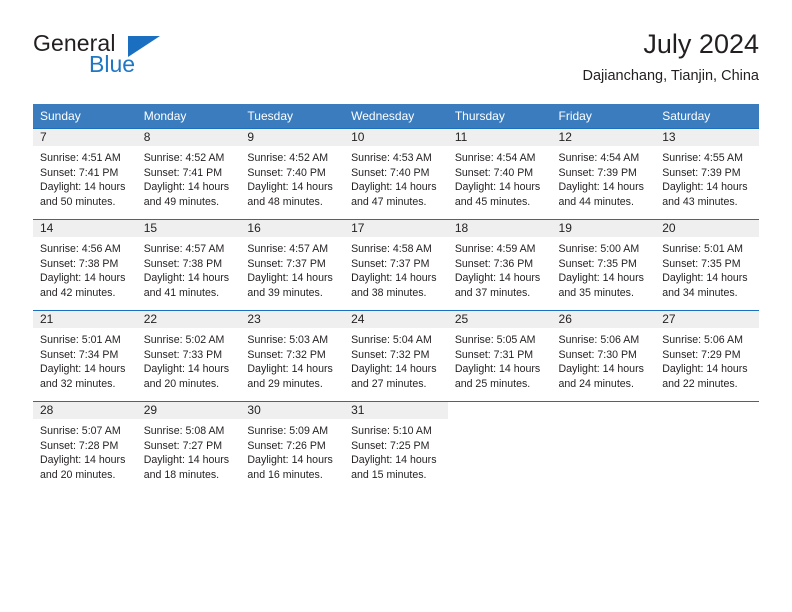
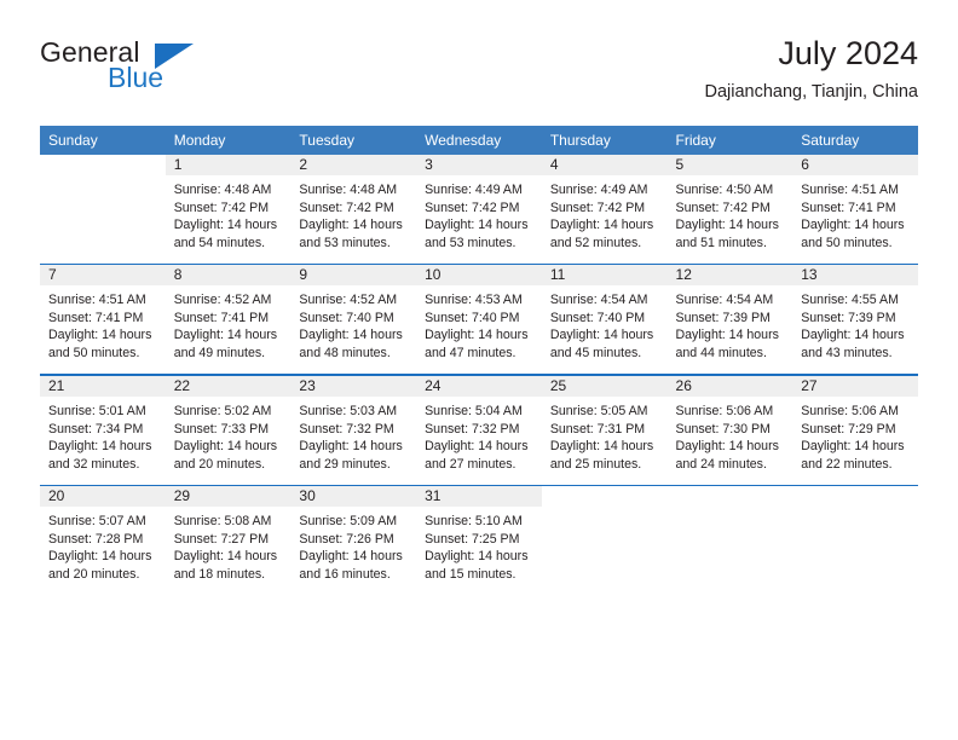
  General
  Blue
  July 2024
  Dajianchang, Tianjin, China
  Sunday	Monday	Tuesday	Wednesday	Thursday	Friday	Saturday
+ 	1Sunrise: 4:48 AMSunset: 7:42 PMDaylight: 14 hoursand 54 minutes.	2Sunrise: 4:48 AMSunset: 7:42 PMDaylight: 14 hoursand 53 minutes.	3Sunrise: 4:49 AMSunset: 7:42 PMDaylight: 14 hoursand 53 minutes.	4Sunrise: 4:49 AMSunset: 7:42 PMDaylight: 14 hoursand 52 minutes.	5Sunrise: 4:50 AMSunset: 7:42 PMDaylight: 14 hoursand 51 minutes.	6Sunrise: 4:51 AMSunset: 7:41 PMDaylight: 14 hoursand 50 minutes.
  7Sunrise: 4:51 AMSunset: 7:41 PMDaylight: 14 hoursand 50 minutes.	8Sunrise: 4:52 AMSunset: 7:41 PMDaylight: 14 hoursand 49 minutes.	9Sunrise: 4:52 AMSunset: 7:40 PMDaylight: 14 hoursand 48 minutes.	10Sunrise: 4:53 AMSunset: 7:40 PMDaylight: 14 hoursand 47 minutes.	11Sunrise: 4:54 AMSunset: 7:40 PMDaylight: 14 hoursand 45 minutes.	12Sunrise: 4:54 AMSunset: 7:39 PMDaylight: 14 hoursand 44 minutes.	13Sunrise: 4:55 AMSunset: 7:39 PMDaylight: 14 hoursand 43 minutes.
- 14Sunrise: 4:56 AMSunset: 7:38 PMDaylight: 14 hoursand 42 minutes.	15Sunrise: 4:57 AMSunset: 7:38 PMDaylight: 14 hoursand 41 minutes.	16Sunrise: 4:57 AMSunset: 7:37 PMDaylight: 14 hoursand 39 minutes.	17Sunrise: 4:58 AMSunset: 7:37 PMDaylight: 14 hoursand 38 minutes.	18Sunrise: 4:59 AMSunset: 7:36 PMDaylight: 14 hoursand 37 minutes.	19Sunrise: 5:00 AMSunset: 7:35 PMDaylight: 14 hoursand 35 minutes.	20Sunrise: 5:01 AMSunset: 7:35 PMDaylight: 14 hoursand 34 minutes.
  21Sunrise: 5:01 AMSunset: 7:34 PMDaylight: 14 hoursand 32 minutes.	22Sunrise: 5:02 AMSunset: 7:33 PMDaylight: 14 hoursand 20 minutes.	23Sunrise: 5:03 AMSunset: 7:32 PMDaylight: 14 hoursand 29 minutes.	24Sunrise: 5:04 AMSunset: 7:32 PMDaylight: 14 hoursand 27 minutes.	25Sunrise: 5:05 AMSunset: 7:31 PMDaylight: 14 hoursand 25 minutes.	26Sunrise: 5:06 AMSunset: 7:30 PMDaylight: 14 hoursand 24 minutes.	27Sunrise: 5:06 AMSunset: 7:29 PMDaylight: 14 hoursand 22 minutes.
- 28Sunrise: 5:07 AMSunset: 7:28 PMDaylight: 14 hoursand 20 minutes.	29Sunrise: 5:08 AMSunset: 7:27 PMDaylight: 14 hoursand 18 minutes.	30Sunrise: 5:09 AMSunset: 7:26 PMDaylight: 14 hoursand 16 minutes.	31Sunrise: 5:10 AMSunset: 7:25 PMDaylight: 14 hoursand 15 minutes.
+ 20Sunrise: 5:07 AMSunset: 7:28 PMDaylight: 14 hoursand 20 minutes.	29Sunrise: 5:08 AMSunset: 7:27 PMDaylight: 14 hoursand 18 minutes.	30Sunrise: 5:09 AMSunset: 7:26 PMDaylight: 14 hoursand 16 minutes.	31Sunrise: 5:10 AMSunset: 7:25 PMDaylight: 14 hoursand 15 minutes.
